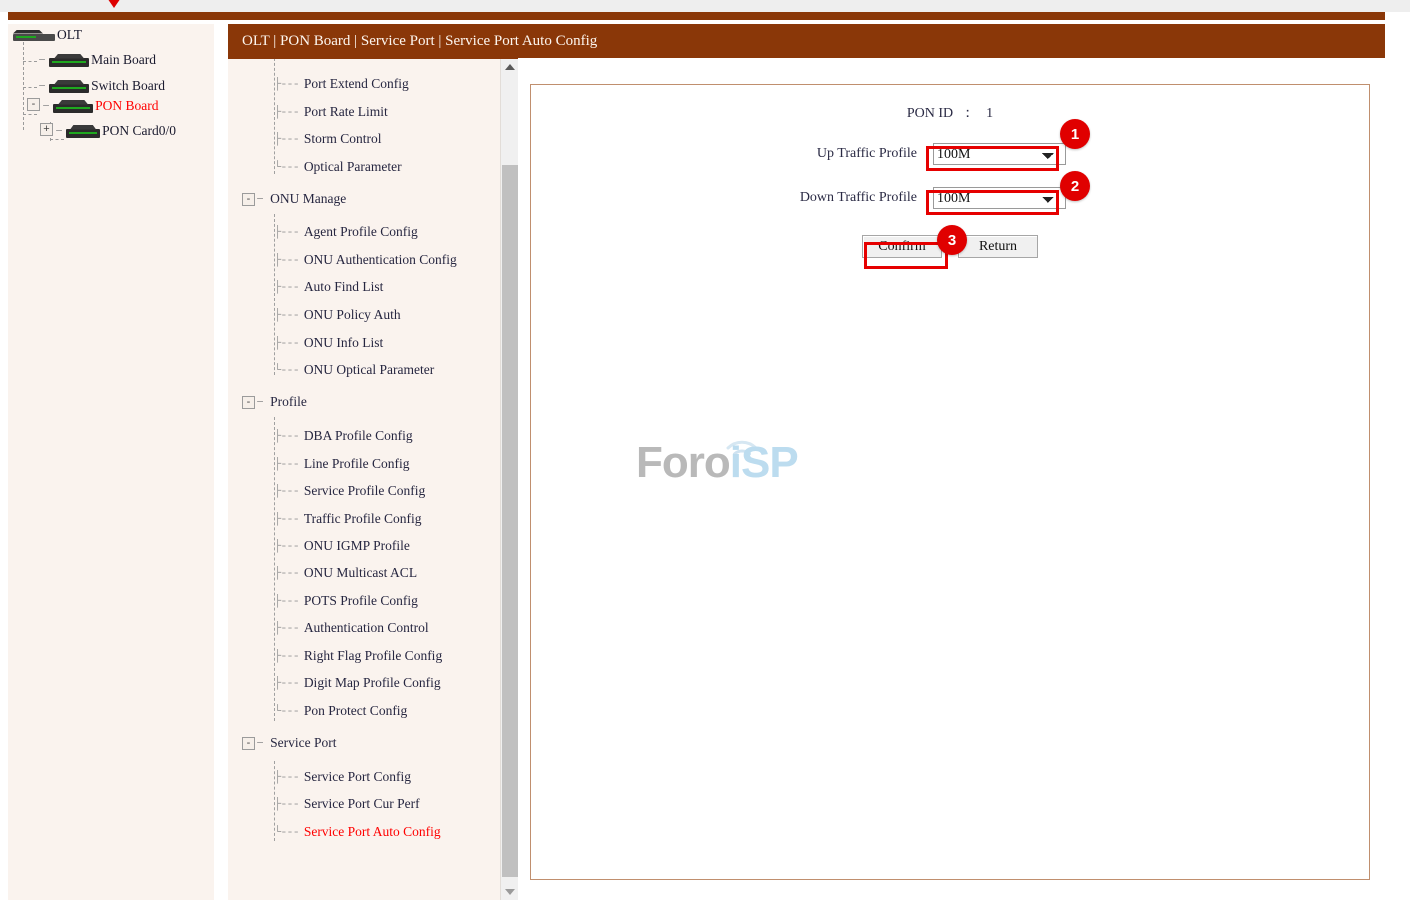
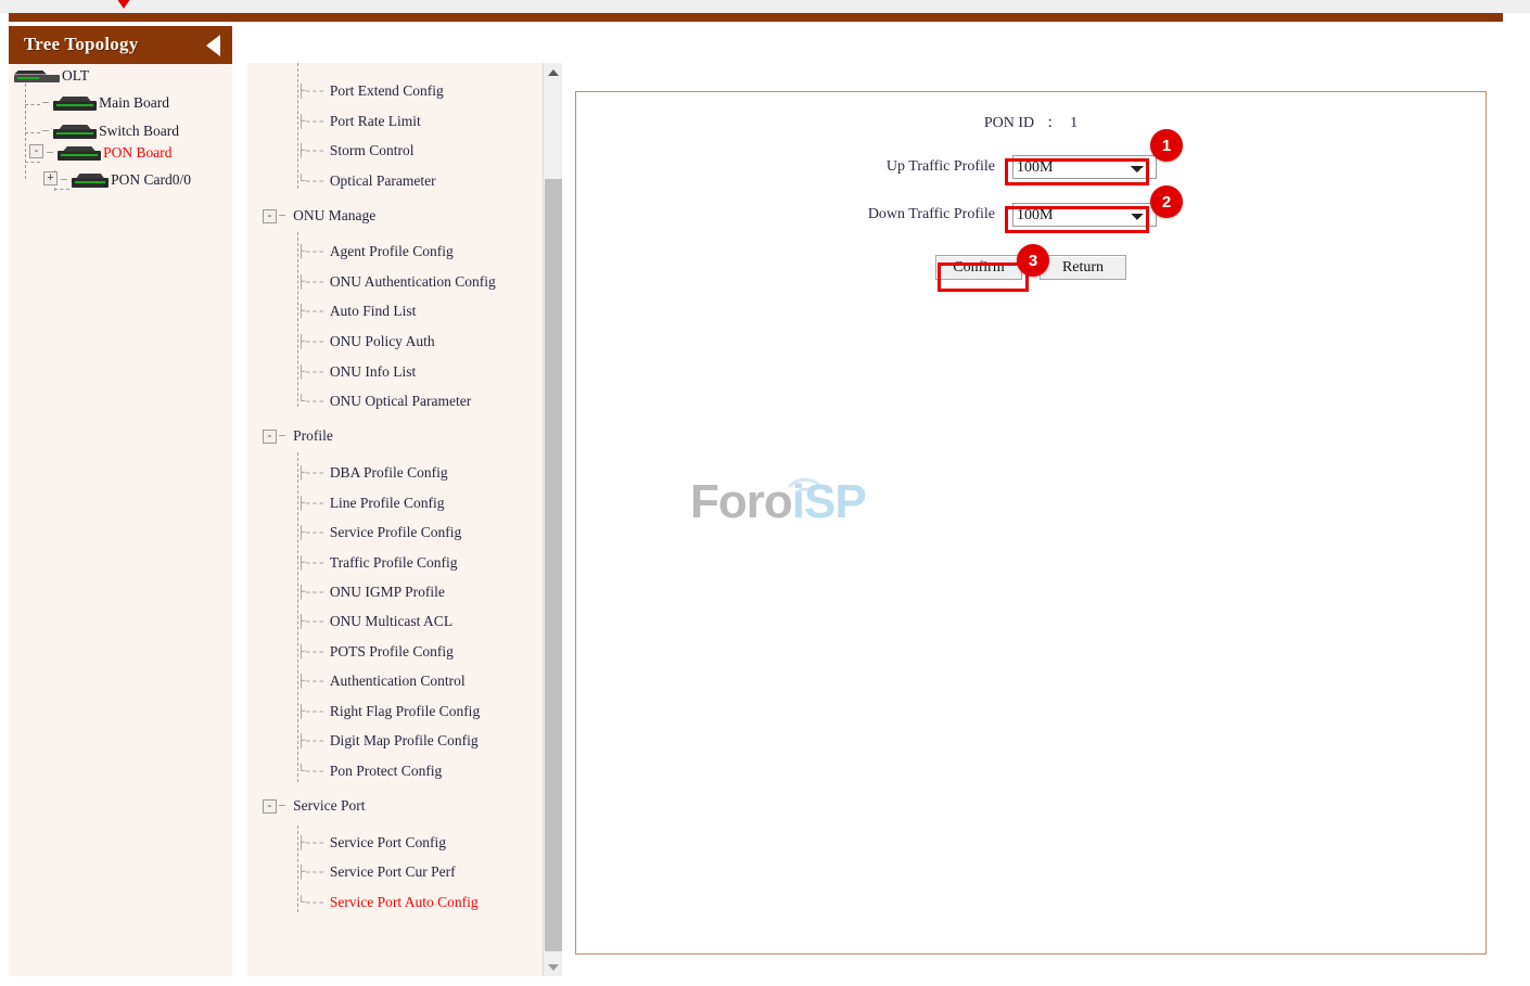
+ Tree Topology
  OLT
  –
  Main Board
  –
  Switch Board
  -
  –
  PON Board
  +
  –
  PON Card0/0
  ├---
  Port Extend Config
  ├---
  Port Rate Limit
  ├---
  Storm Control
  └---
  Optical Parameter
  -
  –
  ONU Manage
  ├---
  Agent Profile Config
  ├---
  ONU Authentication Config
  ├---
  Auto Find List
  ├---
  ONU Policy Auth
  ├---
  ONU Info List
  └---
  ONU Optical Parameter
  -
  –
  Profile
  ├---
  DBA Profile Config
  ├---
  Line Profile Config
  ├---
  Service Profile Config
  ├---
  Traffic Profile Config
  ├---
  ONU IGMP Profile
  ├---
  ONU Multicast ACL
  ├---
  POTS Profile Config
  ├---
  Authentication Control
  ├---
  Right Flag Profile Config
  ├---
  Digit Map Profile Config
  └---
  Pon Protect Config
  -
  –
  Service Port
  ├---
  Service Port Config
  ├---
  Service Port Cur Perf
  └---
  Service Port Auto Config
- OLT | PON Board | Service Port | Service Port Auto Config
  PON ID ： 1
  Up Traffic Profile
  ：
  100M
  Down Traffic Profile
  ：
  100M
  Confirm
  Return
  ForoiSP
  1
  2
  3
